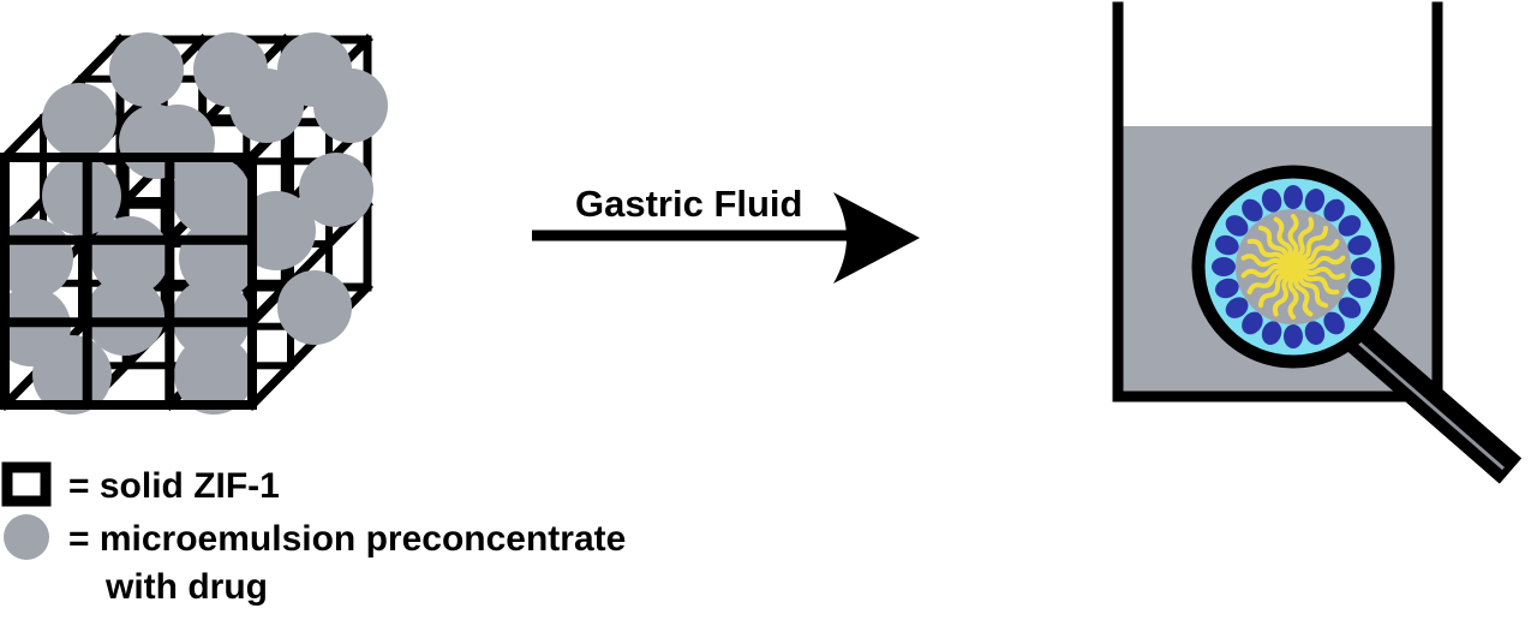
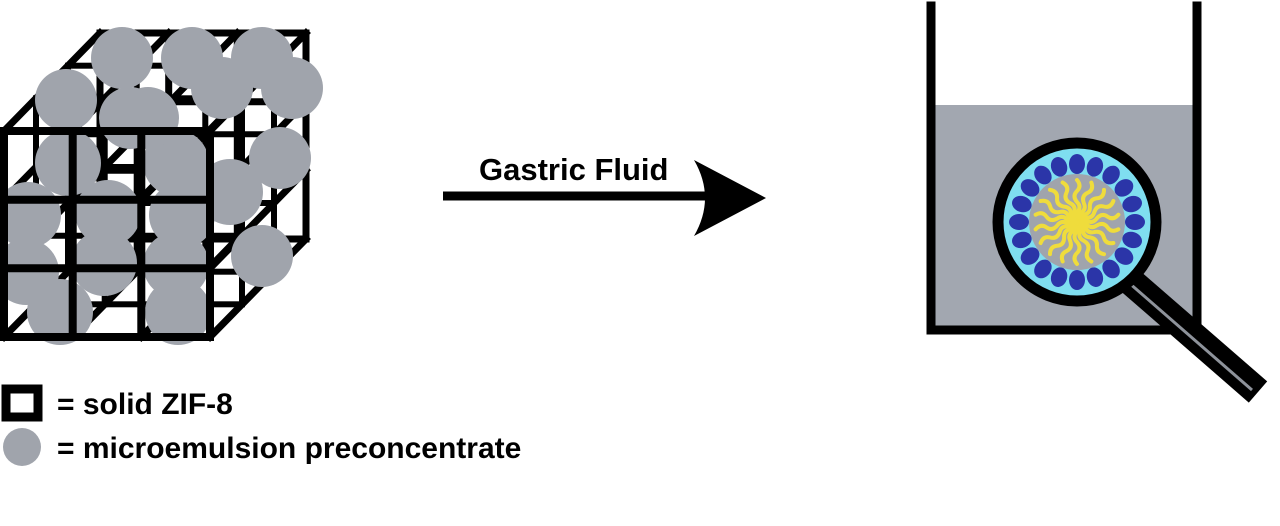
  Gastric Fluid
- = solid ZIF-1
+ = solid ZIF-8
  = microemulsion preconcentrate
- with drug
